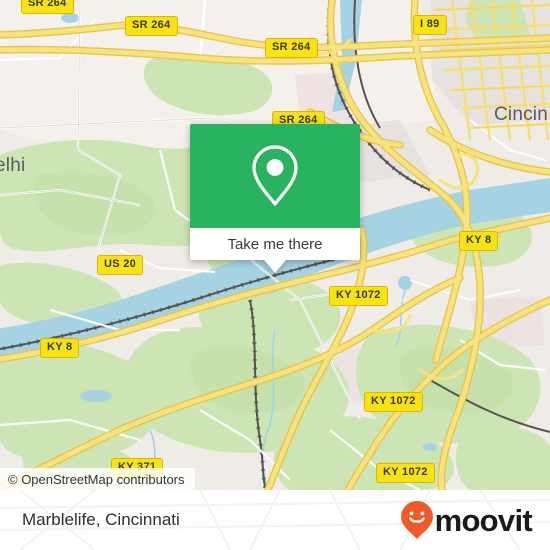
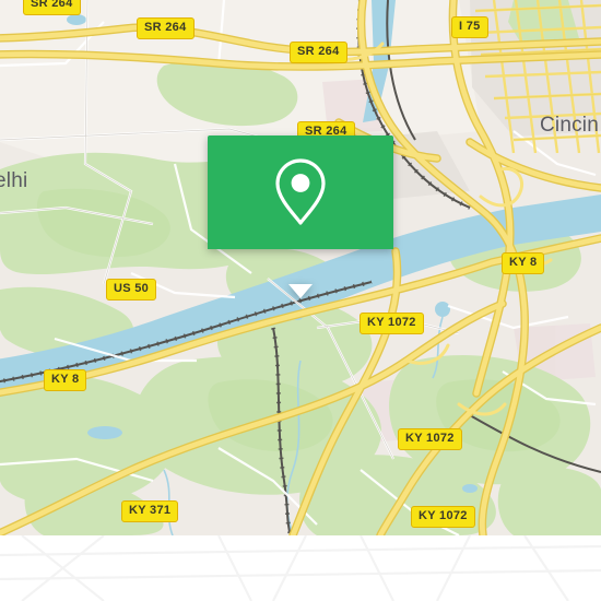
  elhi
  Cincin
  SR 264
  SR 264
  SR 264
- I 89
+ I 75
  SR 264
  KY 8
- US 20
+ US 50
  KY 1072
  KY 8
  KY 1072
  KY 371
  KY 1072
- Take me there
- © OpenStreetMap contributors
- Marblelife, Cincinnati
- moovit
